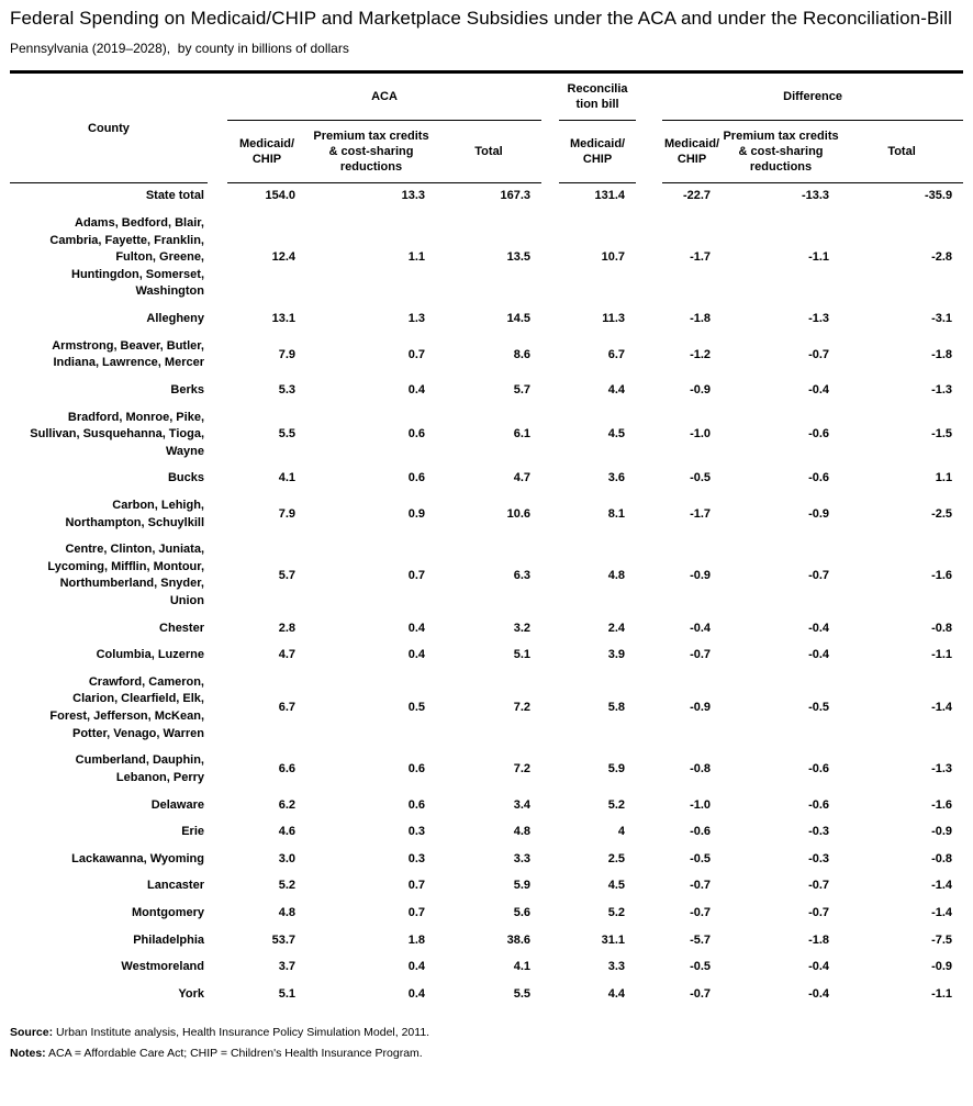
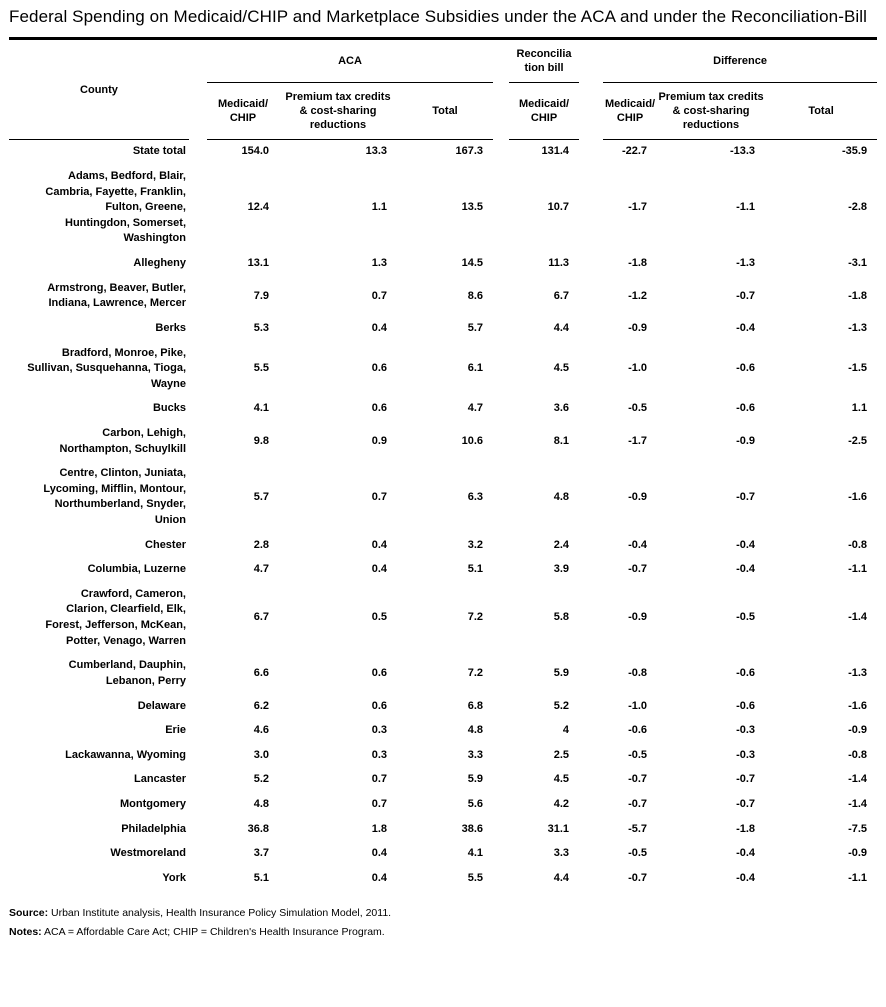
  Federal Spending on Medicaid/CHIP and Marketplace Subsidies under the ACA and under the Reconciliation-Bill
- Pennsylvania (2019–2028), by county in billions of dollars
  County		ACA		Reconcilia tion bill		Difference
  Medicaid/ CHIP	Premium tax credits & cost-sharing reductions	Total	Medicaid/ CHIP	Medicaid/ CHIP	Premium tax credits & cost-sharing reductions	Total
  State total		154.0	13.3	167.3		131.4		-22.7	-13.3	-35.9
  Adams, Bedford, Blair, Cambria, Fayette, Franklin, Fulton, Greene, Huntingdon, Somerset, Washington		12.4	1.1	13.5		10.7		-1.7	-1.1	-2.8
  Allegheny		13.1	1.3	14.5		11.3		-1.8	-1.3	-3.1
  Armstrong, Beaver, Butler, Indiana, Lawrence, Mercer		7.9	0.7	8.6		6.7		-1.2	-0.7	-1.8
  Berks		5.3	0.4	5.7		4.4		-0.9	-0.4	-1.3
  Bradford, Monroe, Pike, Sullivan, Susquehanna, Tioga, Wayne		5.5	0.6	6.1		4.5		-1.0	-0.6	-1.5
  Bucks		4.1	0.6	4.7		3.6		-0.5	-0.6	1.1
- Carbon, Lehigh, Northampton, Schuylkill		7.9	0.9	10.6		8.1		-1.7	-0.9	-2.5
+ Carbon, Lehigh, Northampton, Schuylkill		9.8	0.9	10.6		8.1		-1.7	-0.9	-2.5
  Centre, Clinton, Juniata, Lycoming, Mifflin, Montour, Northumberland, Snyder, Union		5.7	0.7	6.3		4.8		-0.9	-0.7	-1.6
  Chester		2.8	0.4	3.2		2.4		-0.4	-0.4	-0.8
  Columbia, Luzerne		4.7	0.4	5.1		3.9		-0.7	-0.4	-1.1
  Crawford, Cameron, Clarion, Clearfield, Elk, Forest, Jefferson, McKean, Potter, Venago, Warren		6.7	0.5	7.2		5.8		-0.9	-0.5	-1.4
  Cumberland, Dauphin, Lebanon, Perry		6.6	0.6	7.2		5.9		-0.8	-0.6	-1.3
- Delaware		6.2	0.6	3.4		5.2		-1.0	-0.6	-1.6
+ Delaware		6.2	0.6	6.8		5.2		-1.0	-0.6	-1.6
  Erie		4.6	0.3	4.8		4		-0.6	-0.3	-0.9
  Lackawanna, Wyoming		3.0	0.3	3.3		2.5		-0.5	-0.3	-0.8
  Lancaster		5.2	0.7	5.9		4.5		-0.7	-0.7	-1.4
- Montgomery		4.8	0.7	5.6		5.2		-0.7	-0.7	-1.4
+ Montgomery		4.8	0.7	5.6		4.2		-0.7	-0.7	-1.4
- Philadelphia		53.7	1.8	38.6		31.1		-5.7	-1.8	-7.5
+ Philadelphia		36.8	1.8	38.6		31.1		-5.7	-1.8	-7.5
  Westmoreland		3.7	0.4	4.1		3.3		-0.5	-0.4	-0.9
  York		5.1	0.4	5.5		4.4		-0.7	-0.4	-1.1
  Source: Urban Institute analysis, Health Insurance Policy Simulation Model, 2011.
  Notes: ACA = Affordable Care Act; CHIP = Children's Health Insurance Program.
